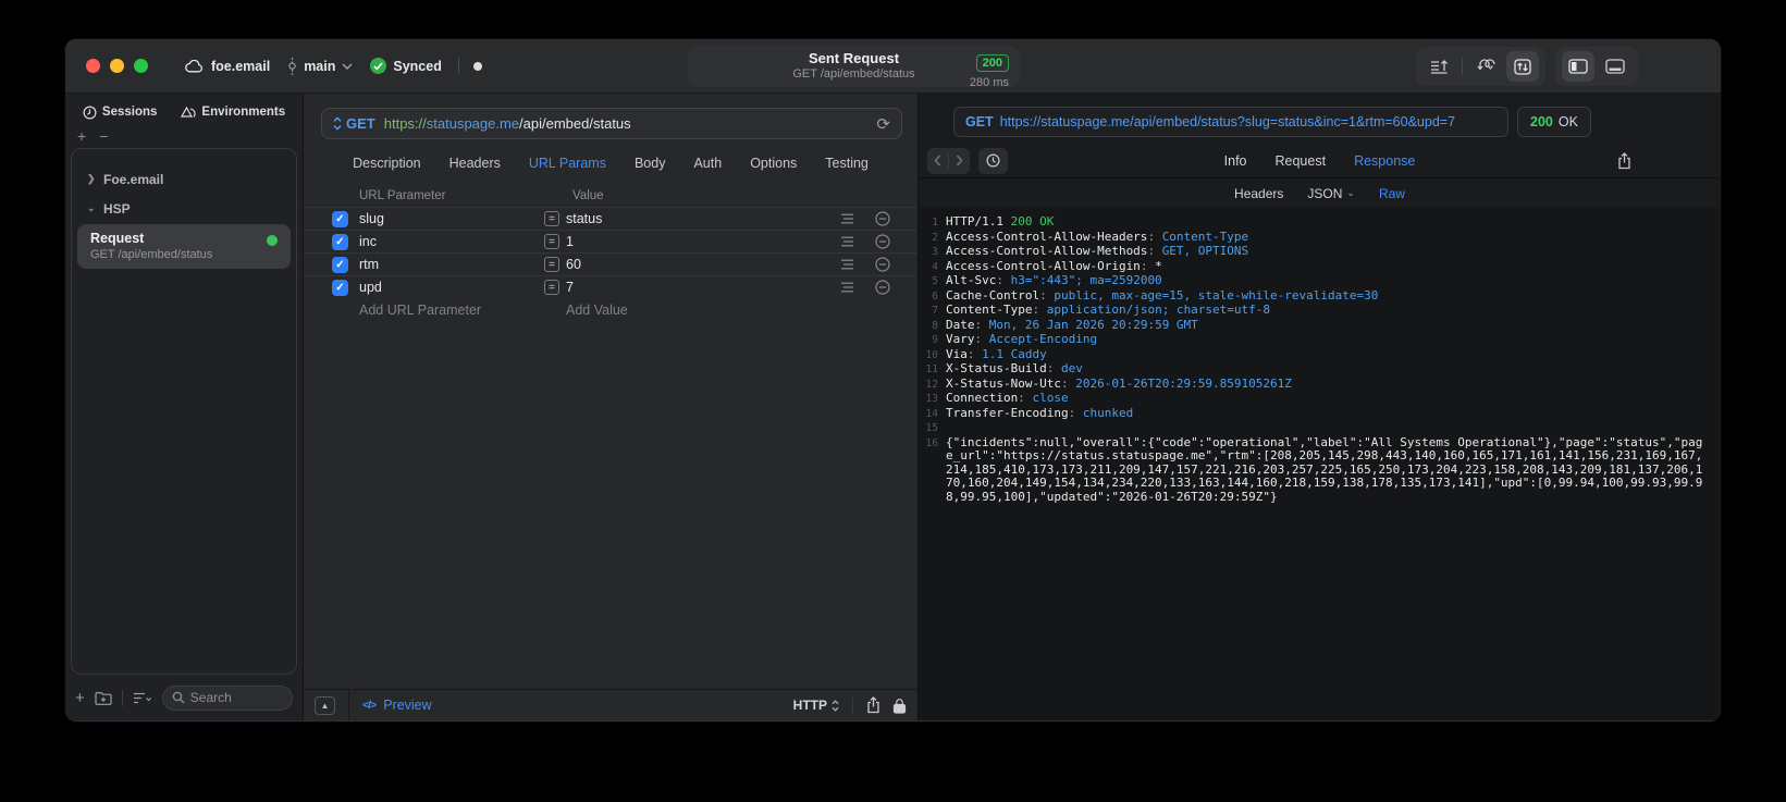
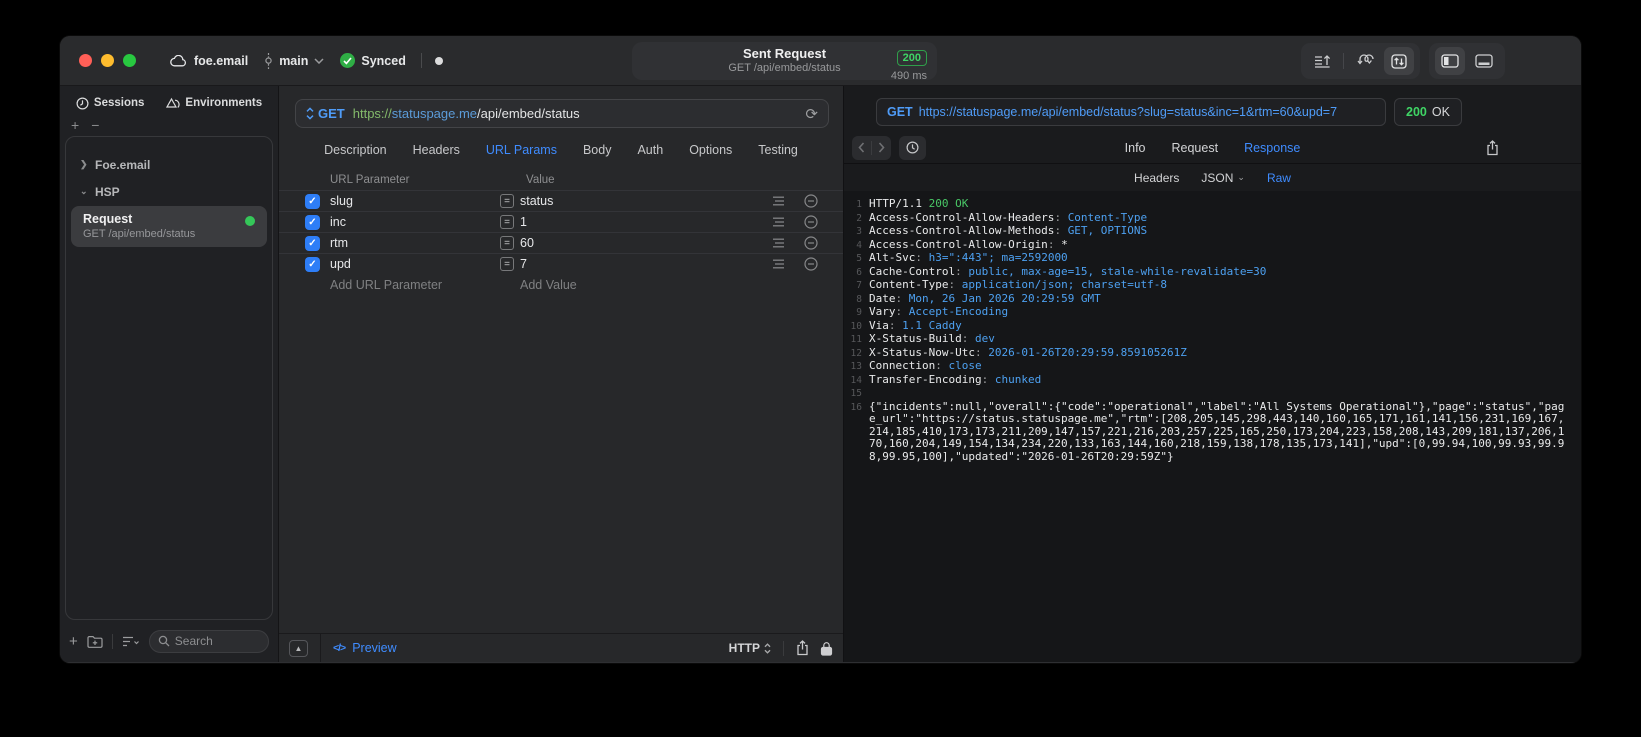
  foe.email
  main
  Synced
  Sent Request
  GET /api/embed/status
  200
- 280 ms
+ 490 ms
  Sessions
  Environments
  +
  −
  ❯
  Foe.email
  ⌄
  HSP
  Request
  GET /api/embed/status
  +
  Search
  GET
  https://
  statuspage.me
  /api/embed/status
  ⟳
  Description
  Headers
  URL Params
  Body
  Auth
  Options
  Testing
  URL Parameter
  Value
  ✓
  slug
  =
  status
  ✓
  inc
  =
  1
  ✓
  rtm
  =
  60
  ✓
  upd
  =
  7
  Add URL Parameter
  Add Value
  ▲
  </>
  Preview
  HTTP
  GET
  https://statuspage.me/api/embed/status?slug=status&inc=1&rtm=60&upd=7
  200
  OK
  Info
  Request
  Response
  Headers
  JSON
  ⌄
  Raw
  1
  HTTP/1.1 200 OK
  2
  Access-Control-Allow-Headers: Content-Type
  3
  Access-Control-Allow-Methods: GET, OPTIONS
  4
  Access-Control-Allow-Origin: *
  5
  Alt-Svc: h3=":443"; ma=2592000
  6
  Cache-Control: public, max-age=15, stale-while-revalidate=30
  7
  Content-Type: application/json; charset=utf-8
  8
  Date: Mon, 26 Jan 2026 20:29:59 GMT
  9
  Vary: Accept-Encoding
  10
  Via: 1.1 Caddy
  11
  X-Status-Build: dev
  12
  X-Status-Now-Utc: 2026-01-26T20:29:59.859105261Z
  13
  Connection: close
  14
  Transfer-Encoding: chunked
  15
  16
  {"incidents":null,"overall":{"code":"operational","label":"All Systems Operational"},"page":"status","page_url":"https://status.statuspage.me","rtm":[208,205,145,298,443,140,160,165,171,161,141,156,231,169,167,214,185,410,173,173,211,209,147,157,221,216,203,257,225,165,250,173,204,223,158,208,143,209,181,137,206,170,160,204,149,154,134,234,220,133,163,144,160,218,159,138,178,135,173,141],"upd":[0,99.94,100,99.93,99.98,99.95,100],"updated":"2026-01-26T20:29:59Z"}
